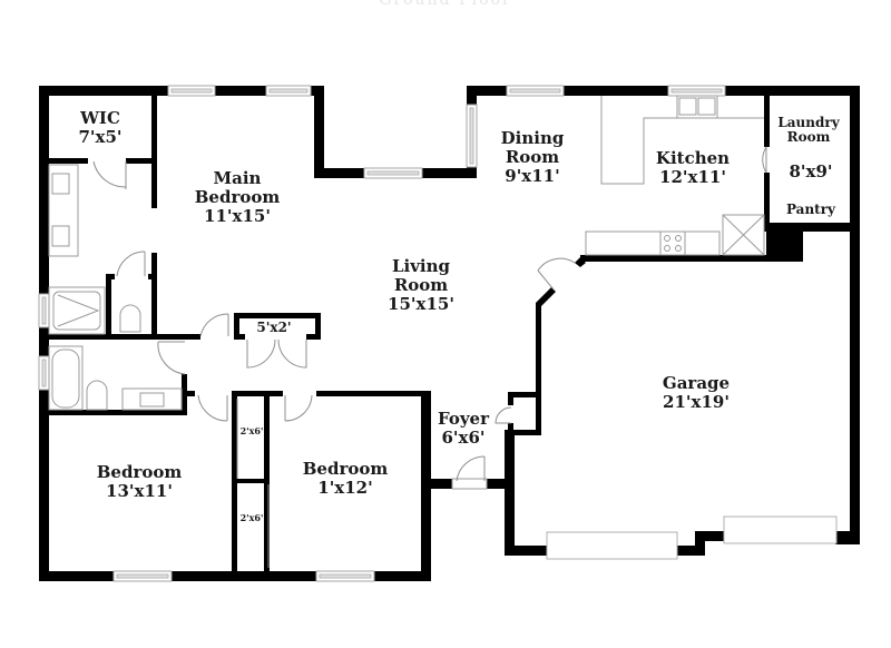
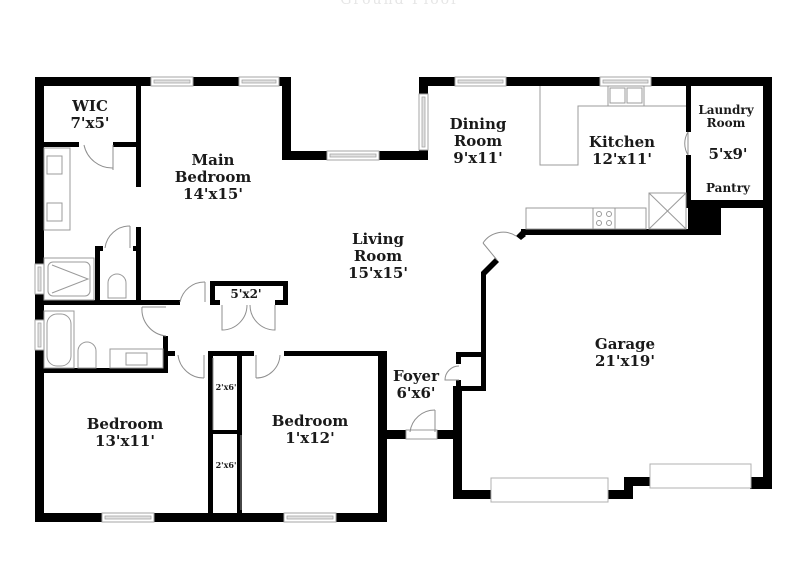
  Ground Floor
  WIC
  7'x5'
  Main
  Bedroom
- 11'x15'
+ 14'x15'
  Dining
  Room
  9'x11'
  Kitchen
  12'x11'
  Laundry
  Room
- 8'x9'
+ 5'x9'
  Pantry
  Living
  Room
  15'x15'
  5'x2'
  Garage
  21'x19'
  Foyer
  6'x6'
  Bedroom
  13'x11'
  Bedroom
  1'x12'
  2'x6'
  2'x6'
